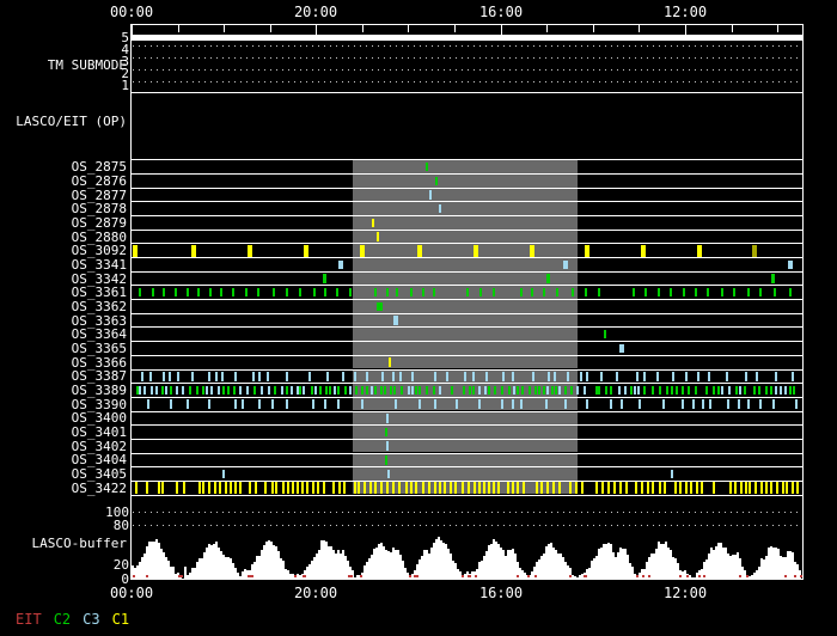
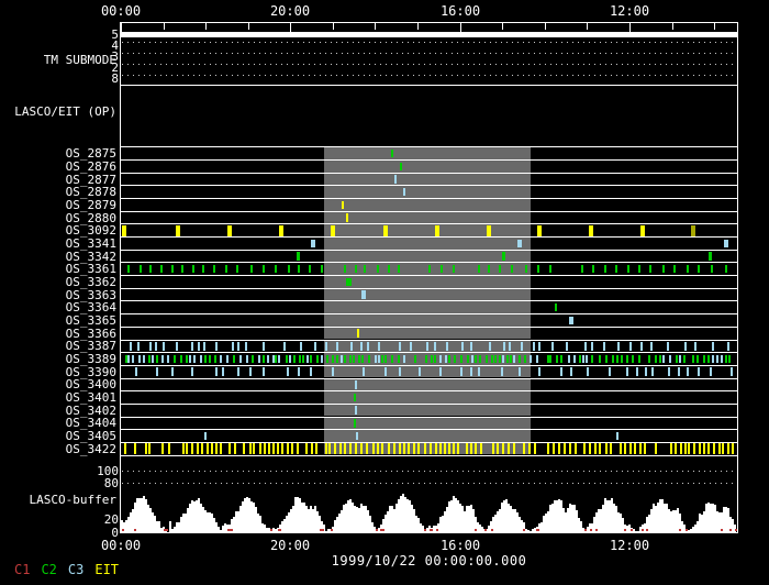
  TM SUBMODE
  LASCO/EIT (OP)
  LASCO-buffer
  00:00
  00:00
  20:00
  20:00
  16:00
  16:00
  12:00
  12:00
  5
  4
  3
  2
- 1
+ 8
+ 1999/10/22 00:00:00.000
- EIT
+ C1
  C2
  C3
- C1
+ EIT
  OS_2875
  OS_2876
  OS_2877
  OS_2878
  OS_2879
  OS_2880
  OS_3092
  OS_3341
  OS_3342
  OS_3361
  OS_3362
  OS_3363
  OS_3364
  OS_3365
  OS_3366
  OS_3387
  OS_3389
  OS_3390
  OS_3400
  OS_3401
  OS_3402
  OS_3404
  OS_3405
  OS_3422
  100
  80
  20
  0
